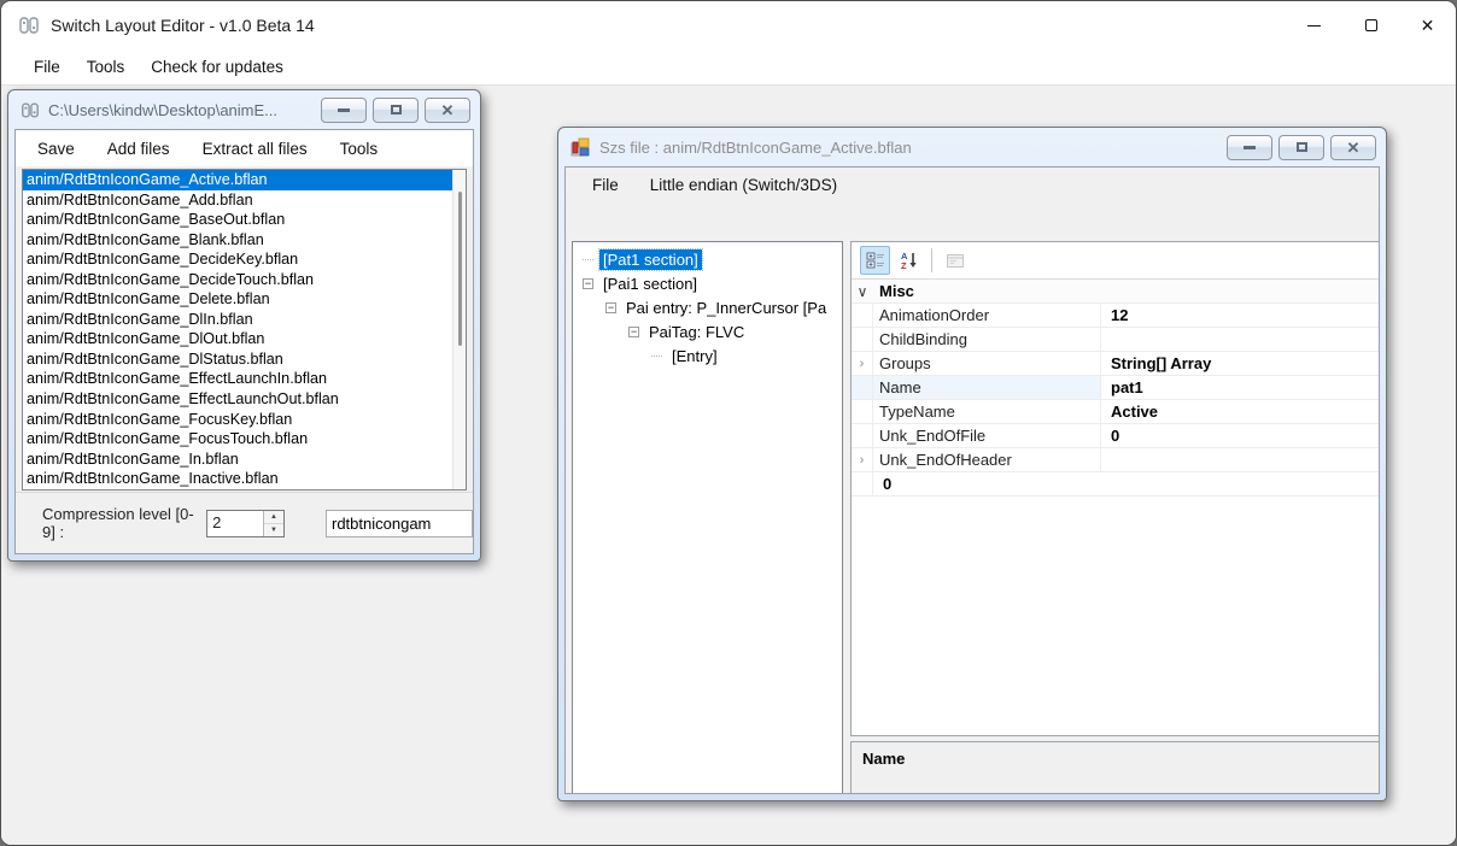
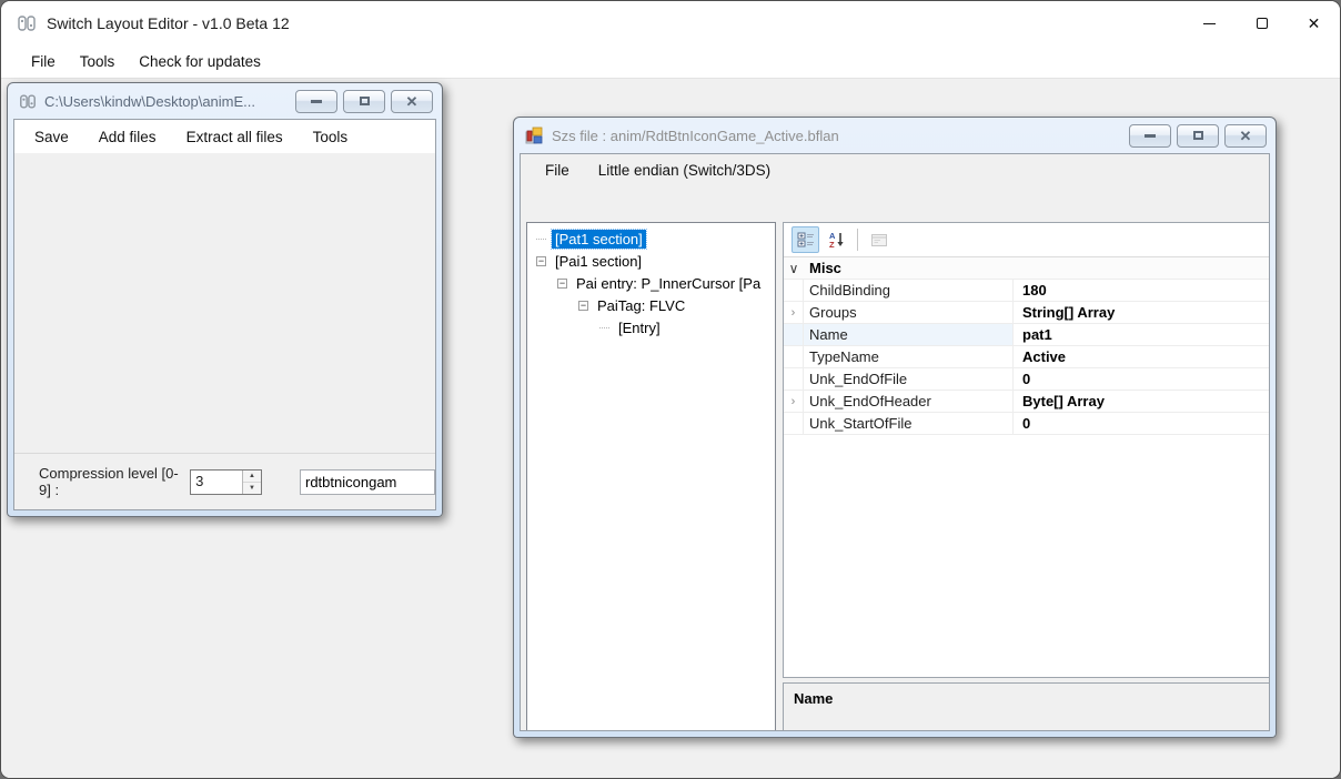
- Switch Layout Editor - v1.0 Beta 14
+ Switch Layout Editor - v1.0 Beta 12
  ✕
  File
  Tools
  Check for updates
  C:\Users\kindw\Desktop\animE...
  ✕
  Save
  Add files
  Extract all files
  Tools
- anim/RdtBtnIconGame_Active.bflan
- anim/RdtBtnIconGame_Add.bflan
- anim/RdtBtnIconGame_BaseOut.bflan
- anim/RdtBtnIconGame_Blank.bflan
- anim/RdtBtnIconGame_DecideKey.bflan
- anim/RdtBtnIconGame_DecideTouch.bflan
- anim/RdtBtnIconGame_Delete.bflan
- anim/RdtBtnIconGame_DlIn.bflan
- anim/RdtBtnIconGame_DlOut.bflan
- anim/RdtBtnIconGame_DlStatus.bflan
- anim/RdtBtnIconGame_EffectLaunchIn.bflan
- anim/RdtBtnIconGame_EffectLaunchOut.bflan
- anim/RdtBtnIconGame_FocusKey.bflan
- anim/RdtBtnIconGame_FocusTouch.bflan
- anim/RdtBtnIconGame_In.bflan
- anim/RdtBtnIconGame_Inactive.bflan
  Compression level [0-9] :
- 2
+ 3
  rdtbtnicongam
  Szs file : anim/RdtBtnIconGame_Active.bflan
  ✕
  File
  Little endian (Switch/3DS)
  [Pat1 section]
  −
  [Pai1 section]
  −
  Pai entry: P_InnerCursor [Pa
  −
  PaiTag: FLVC
  [Entry]
  A
  Z
  ∨
  Misc
- AnimationOrder
- 12
  ChildBinding
+ 180
  ›
  Groups
  String[] Array
  Name
  pat1
  TypeName
  Active
  Unk_EndOfFile
  0
  ›
  Unk_EndOfHeader
+ Byte[] Array
+ Unk_StartOfFile
  0
  Name
